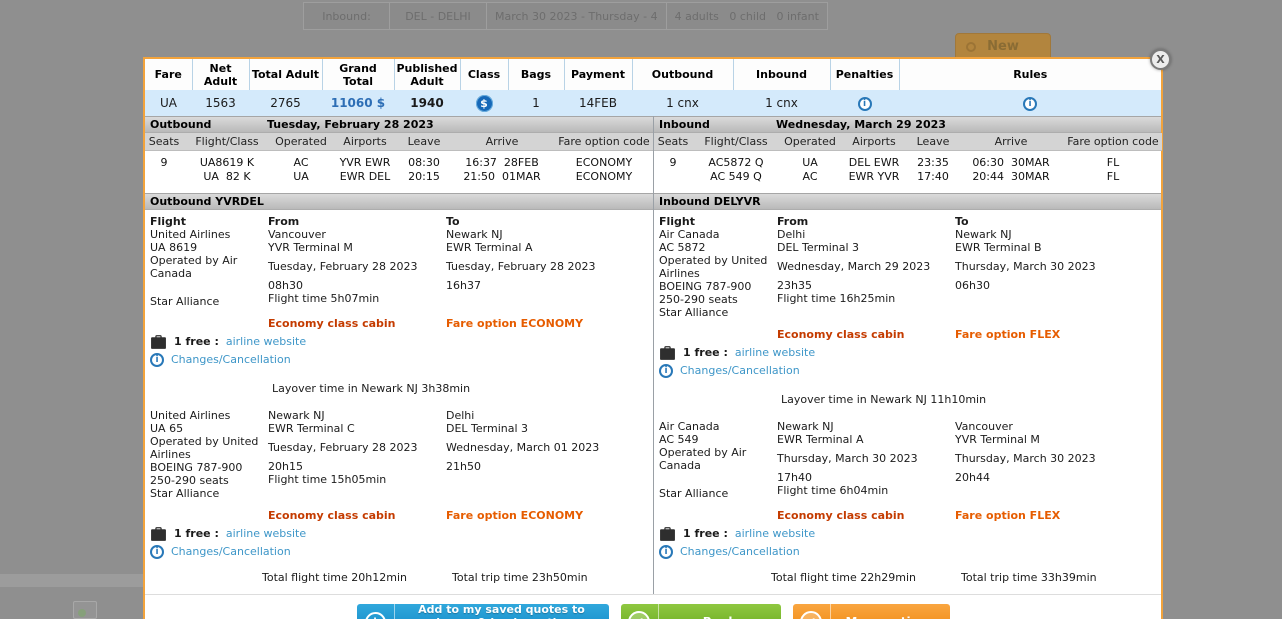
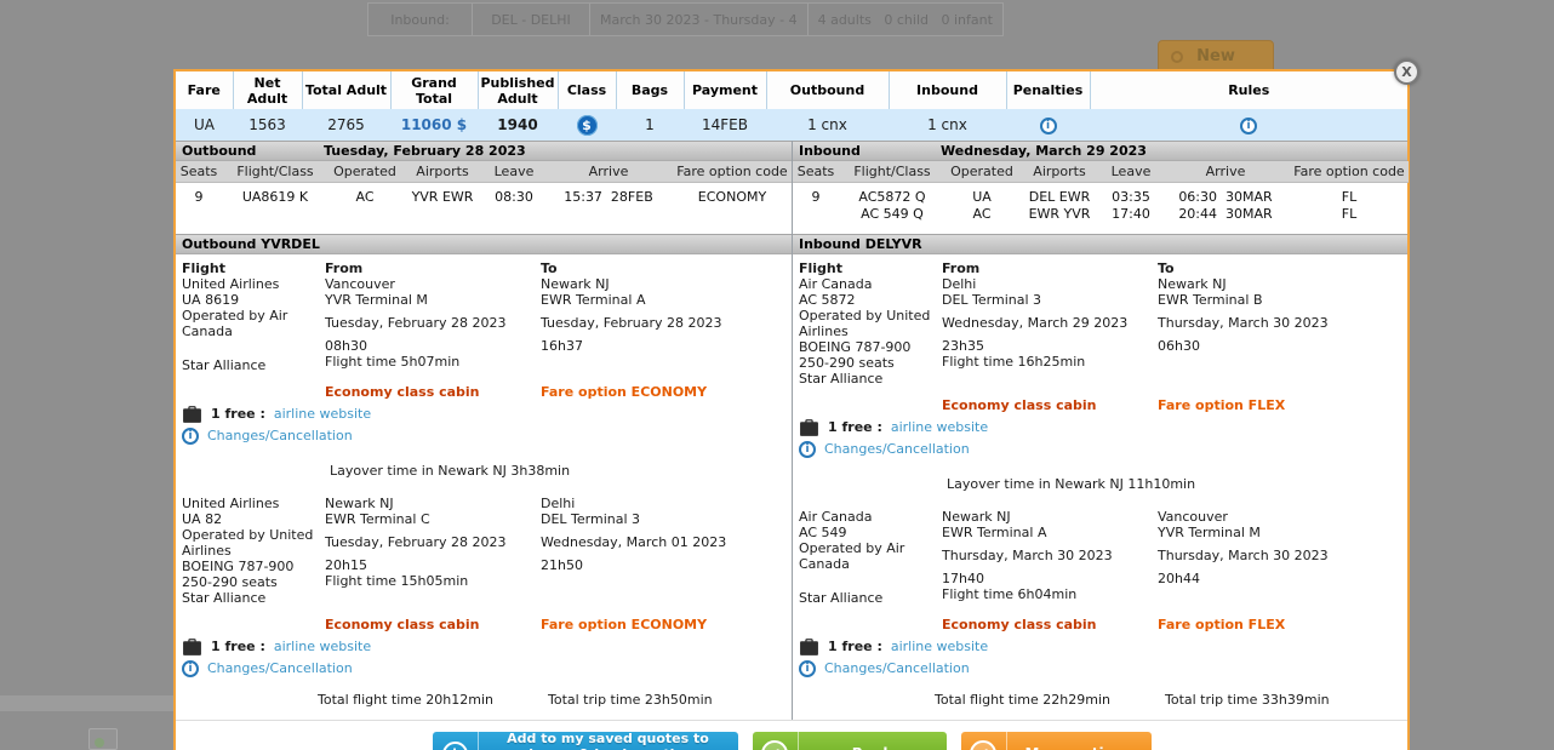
  Inbound:	DEL - DELHI	March 30 2023 - Thursday - 4	4 adults 0 child 0 infant
  New
  X
  Fare	Net Adult	Total Adult	Grand Total	Published Adult	Class	Bags	Payment	Outbound	Inbound	Penalties	Rules
  UA	1563	2765	11060 $	1940	$	1	14FEB	1 cnx	1 cnx	i	i
  Outbound
  Tuesday, February 28 2023
  Seats	Flight/Class	Operated	Airports	Leave	Arrive	Fare option code
- 9	UA8619 K	AC	YVR EWR	08:30	16:37 28FEB	ECONOMY
+ 9	UA8619 K	AC	YVR EWR	08:30	15:37 28FEB	ECONOMY
- 	UA 82 K	UA	EWR DEL	20:15	21:50 01MAR	ECONOMY
  Inbound
  Wednesday, March 29 2023
  Seats	Flight/Class	Operated	Airports	Leave	Arrive	Fare option code
- 9	AC5872 Q	UA	DEL EWR	23:35	06:30 30MAR	FL
+ 9	AC5872 Q	UA	DEL EWR	03:35	06:30 30MAR	FL
  	AC 549 Q	AC	EWR YVR	17:40	20:44 30MAR	FL
  Outbound YVRDEL
  Flight
  United Airlines
  UA 8619
  Operated by Air Canada
  Star Alliance
  From
  Vancouver
  YVR Terminal M
  Tuesday, February 28 2023
  08h30
  Flight time 5h07min
  To
  Newark NJ
  EWR Terminal A
  Tuesday, February 28 2023
  16h37
  Economy class cabin
  Fare option ECONOMY
  1 free :
  airline website
  i
  Changes/Cancellation
  Layover time in Newark NJ 3h38min
  United Airlines
- UA 65
+ UA 82
  Operated by United Airlines
  BOEING 787-900
  250-290 seats
  Star Alliance
  Newark NJ
  EWR Terminal C
  Tuesday, February 28 2023
  20h15
  Flight time 15h05min
  Delhi
  DEL Terminal 3
  Wednesday, March 01 2023
  21h50
  Economy class cabin
  Fare option ECONOMY
  1 free :
  airline website
  i
  Changes/Cancellation
  Total flight time 20h12min
  Total trip time 23h50min
  Inbound DELYVR
  Flight
  Air Canada
  AC 5872
  Operated by United Airlines
  BOEING 787-900
  250-290 seats
  Star Alliance
  From
  Delhi
  DEL Terminal 3
  Wednesday, March 29 2023
  23h35
  Flight time 16h25min
  To
  Newark NJ
  EWR Terminal B
  Thursday, March 30 2023
  06h30
  Economy class cabin
  Fare option FLEX
  1 free :
  airline website
  i
  Changes/Cancellation
  Layover time in Newark NJ 11h10min
  Air Canada
  AC 549
  Operated by Air Canada
  Star Alliance
  Newark NJ
  EWR Terminal A
  Thursday, March 30 2023
  17h40
  Flight time 6h04min
  Vancouver
  YVR Terminal M
  Thursday, March 30 2023
  20h44
  Economy class cabin
  Fare option FLEX
  1 free :
  airline website
  i
  Changes/Cancellation
  Total flight time 22h29min
  Total trip time 33h39min
